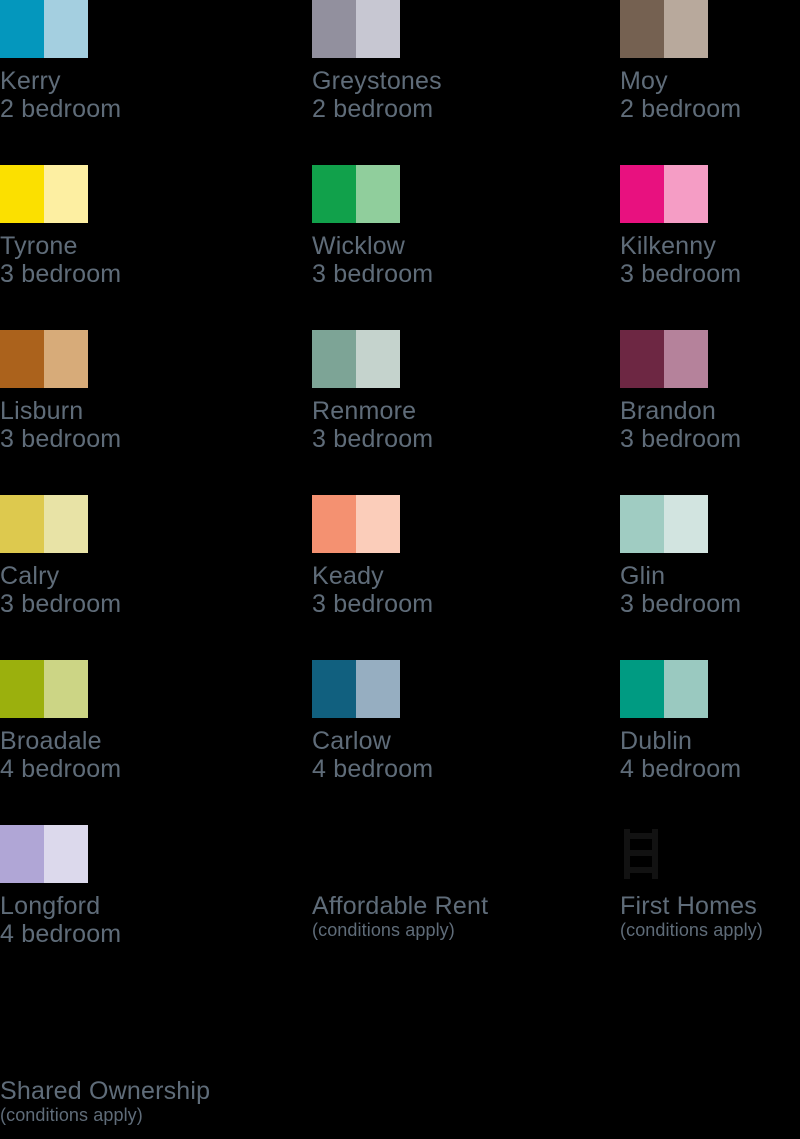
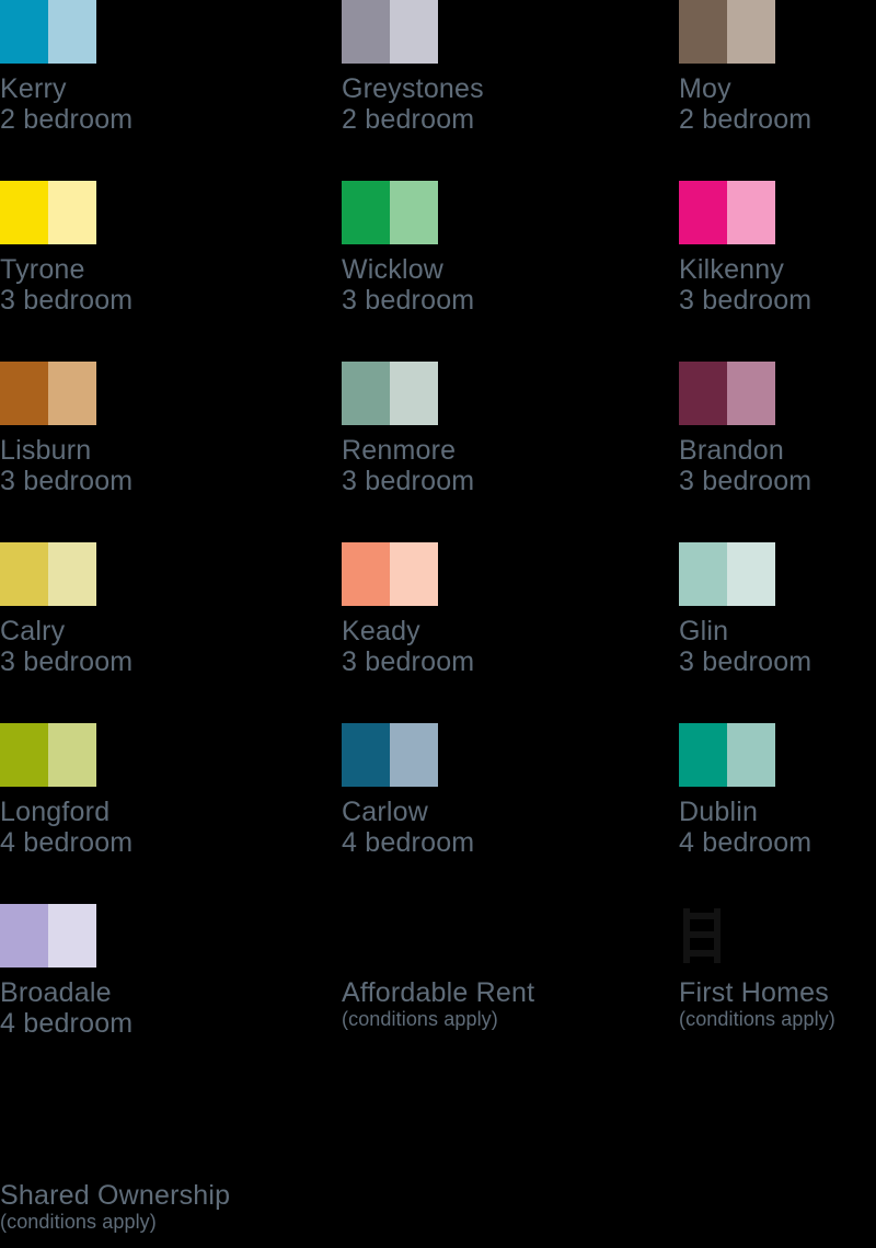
  Kerry
  2 bedroom
  Greystones
  2 bedroom
  Moy
  2 bedroom
  Tyrone
  3 bedroom
  Wicklow
  3 bedroom
  Kilkenny
  3 bedroom
  Lisburn
  3 bedroom
  Renmore
  3 bedroom
  Brandon
  3 bedroom
  Calry
  3 bedroom
  Keady
  3 bedroom
  Glin
  3 bedroom
- Broadale
+ Longford
  4 bedroom
  Carlow
  4 bedroom
  Dublin
  4 bedroom
- Longford
+ Broadale
  4 bedroom
  Affordable Rent
  (conditions apply)
  First Homes
  (conditions apply)
  Shared Ownership
  (conditions apply)
